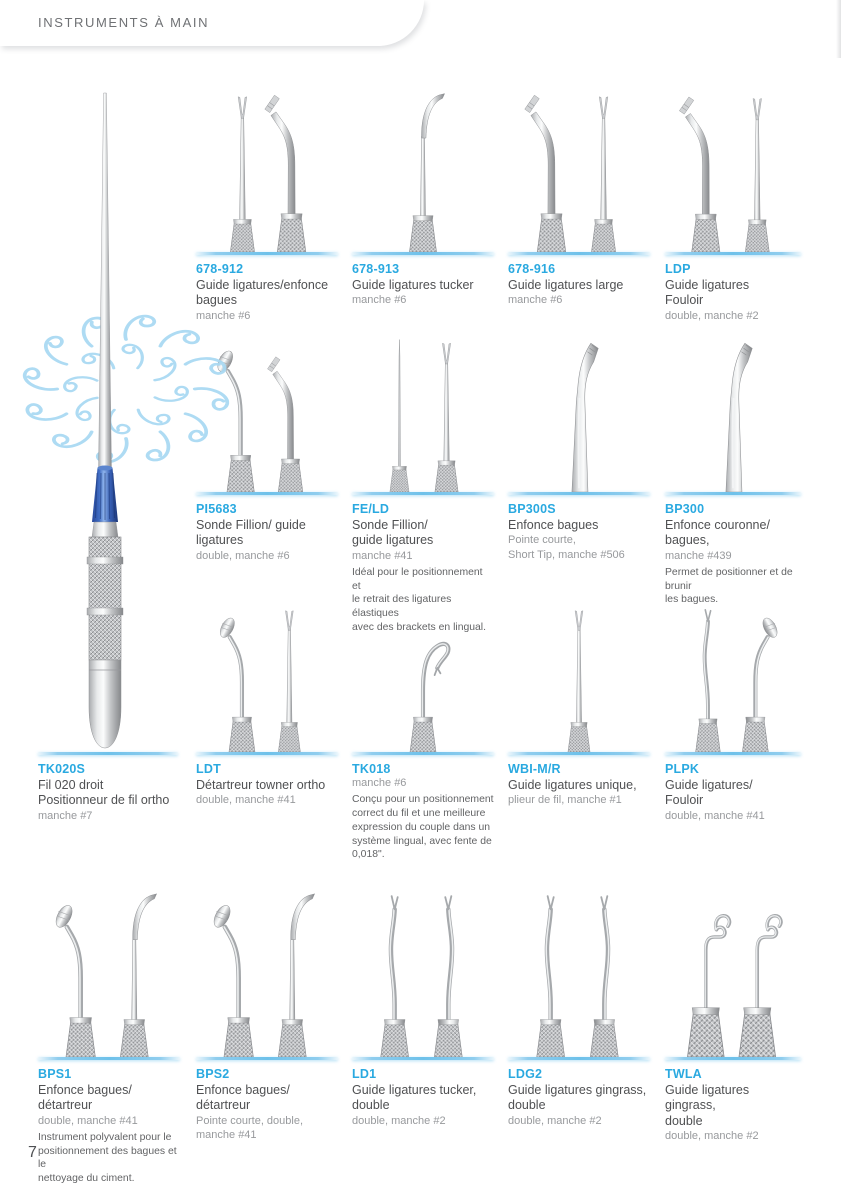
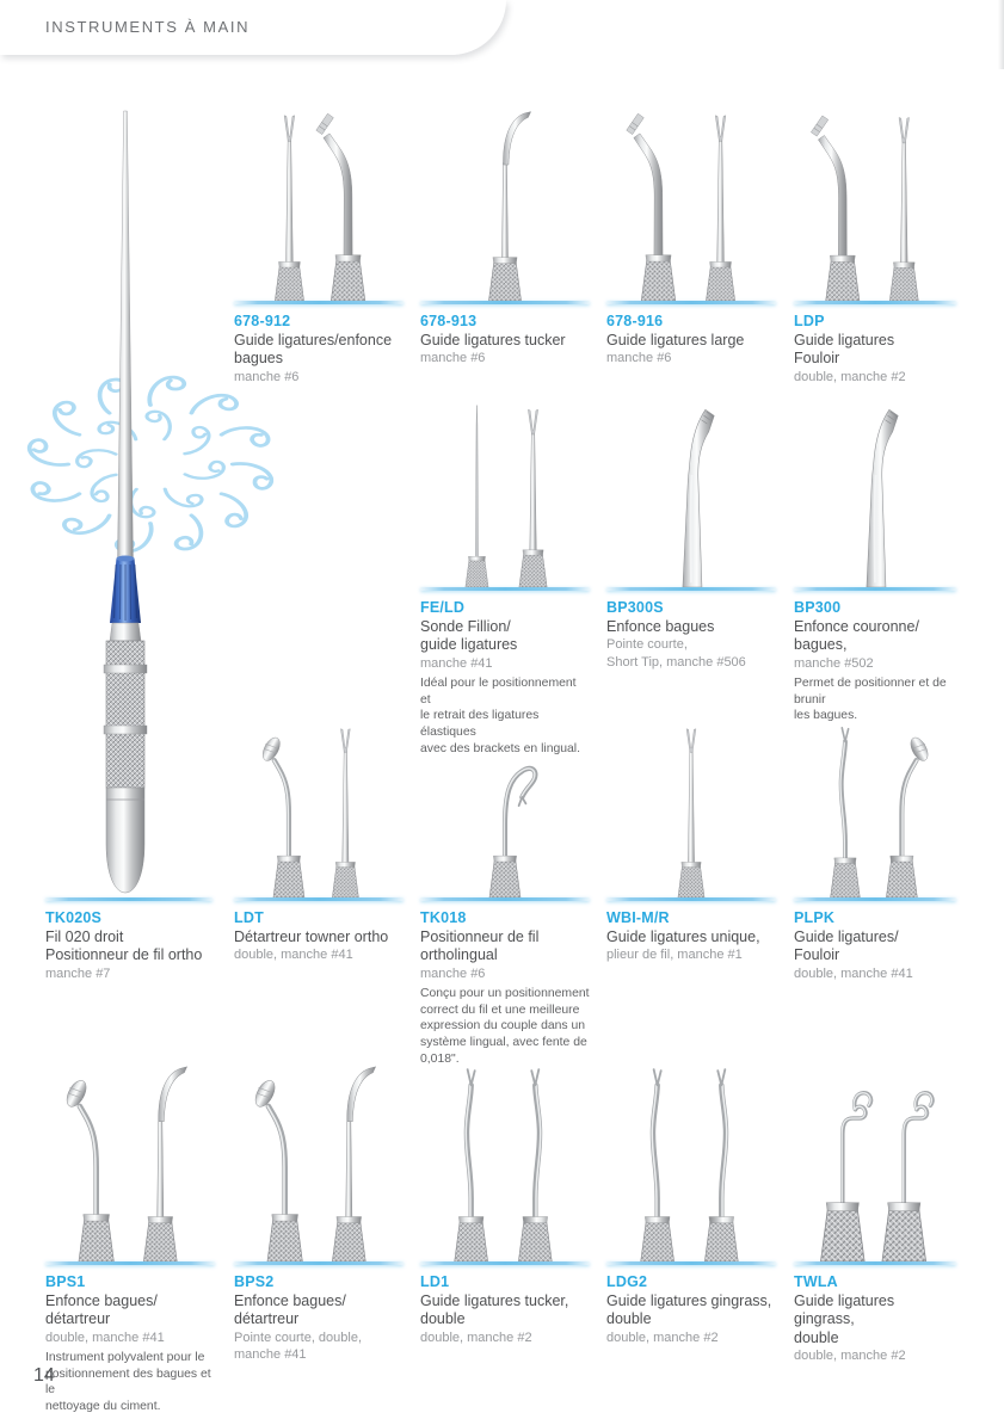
  INSTRUMENTS À MAIN
  678-912
  Guide ligatures/enfonce
  bagues
  manche #6
  678-913
  Guide ligatures tucker
  manche #6
  678-916
  Guide ligatures large
  manche #6
  LDP
  Guide ligatures
  Fouloir
  double, manche #2
- PI5683
- Sonde Fillion/ guide
- ligatures
- double, manche #6
  FE/LD
  Sonde Fillion/
  guide ligatures
  manche #41
  Idéal pour le positionnement et
  le retrait des ligatures élastiques
  avec des brackets en lingual.
  BP300S
  Enfonce bagues
  Pointe courte,
  Short Tip, manche #506
  BP300
  Enfonce couronne/
  bagues,
- manche #439
+ manche #502
  Permet de positionner et de brunir
  les bagues.
  TK020S
  Fil 020 droit
  Positionneur de fil ortho
  manche #7
  LDT
  Détartreur towner ortho
  double, manche #41
  TK018
+ Positionneur de fil
+ ortholingual
  manche #6
  Conçu pour un positionnement
  correct du fil et une meilleure
  expression du couple dans un
  système lingual, avec fente de
  0,018".
  WBI-M/R
  Guide ligatures unique,
  plieur de fil, manche #1
  PLPK
  Guide ligatures/
  Fouloir
  double, manche #41
  BPS1
  Enfonce bagues/
  détartreur
  double, manche #41
  Instrument polyvalent pour le
  positionnement des bagues et le
  nettoyage du ciment.
  BPS2
  Enfonce bagues/
  détartreur
  Pointe courte, double,
  manche #41
  LD1
  Guide ligatures tucker,
  double
  double, manche #2
  LDG2
  Guide ligatures gingrass,
  double
  double, manche #2
  TWLA
  Guide ligatures gingrass,
  double
  double, manche #2
- 7
+ 14
